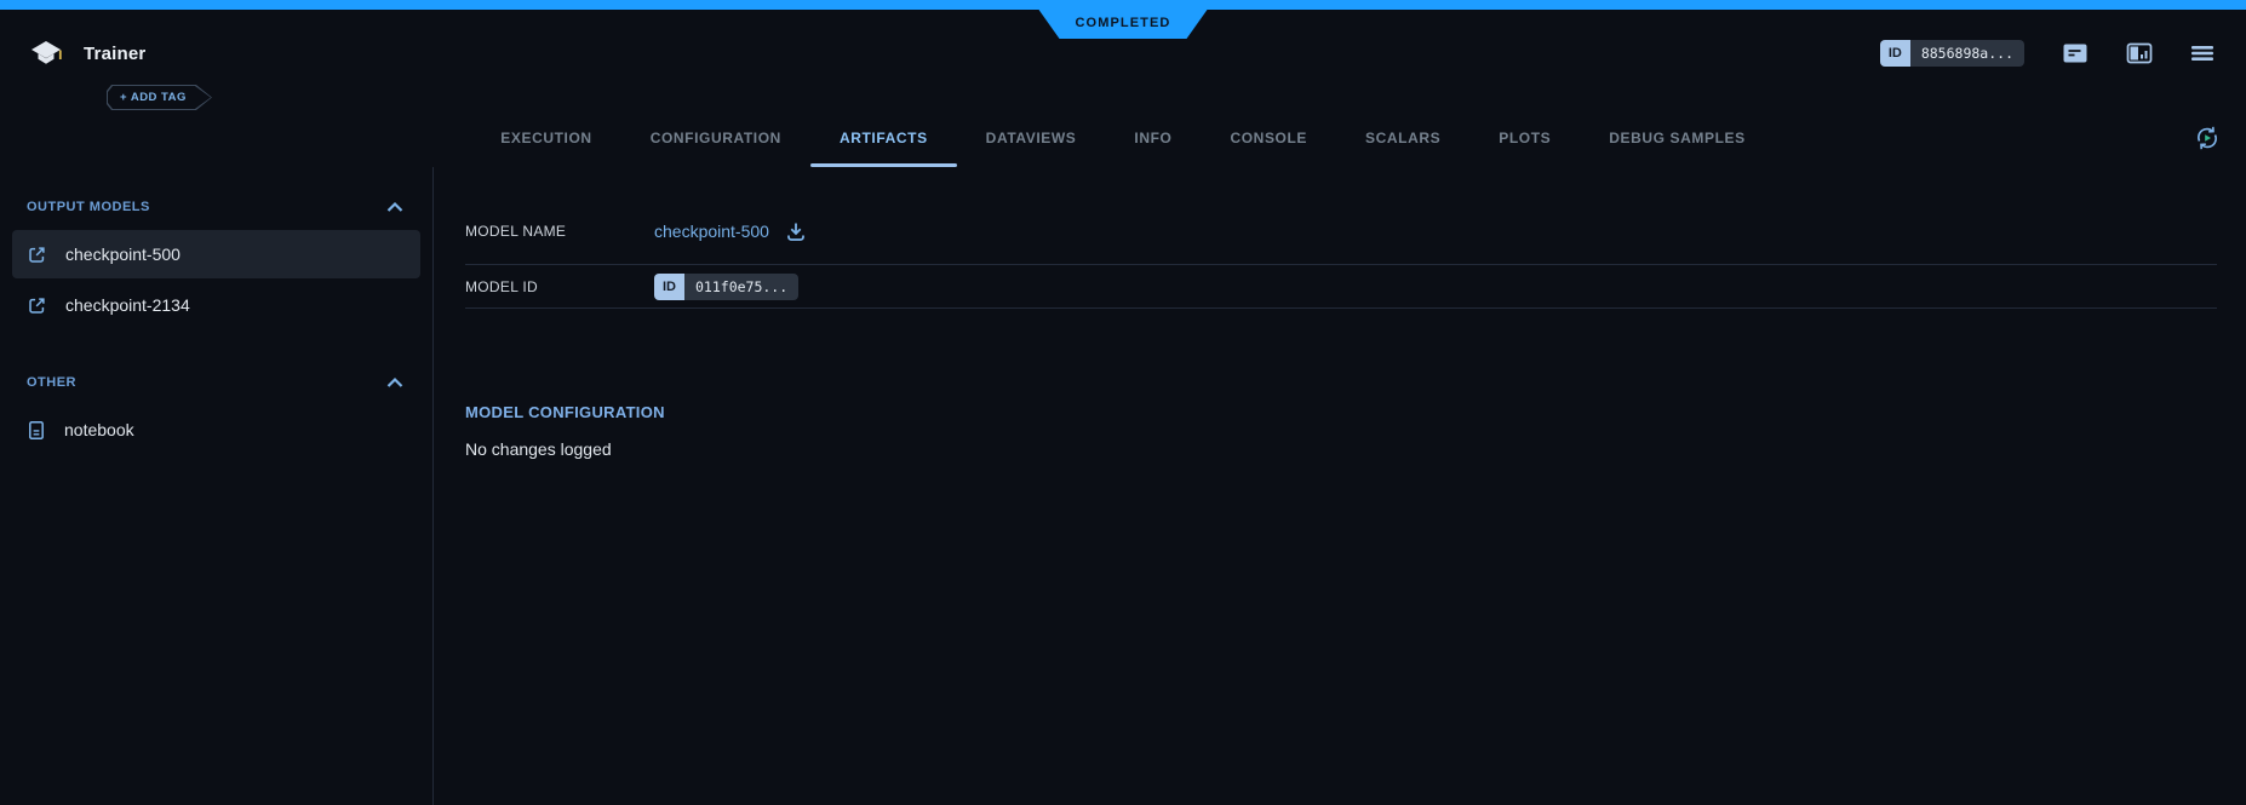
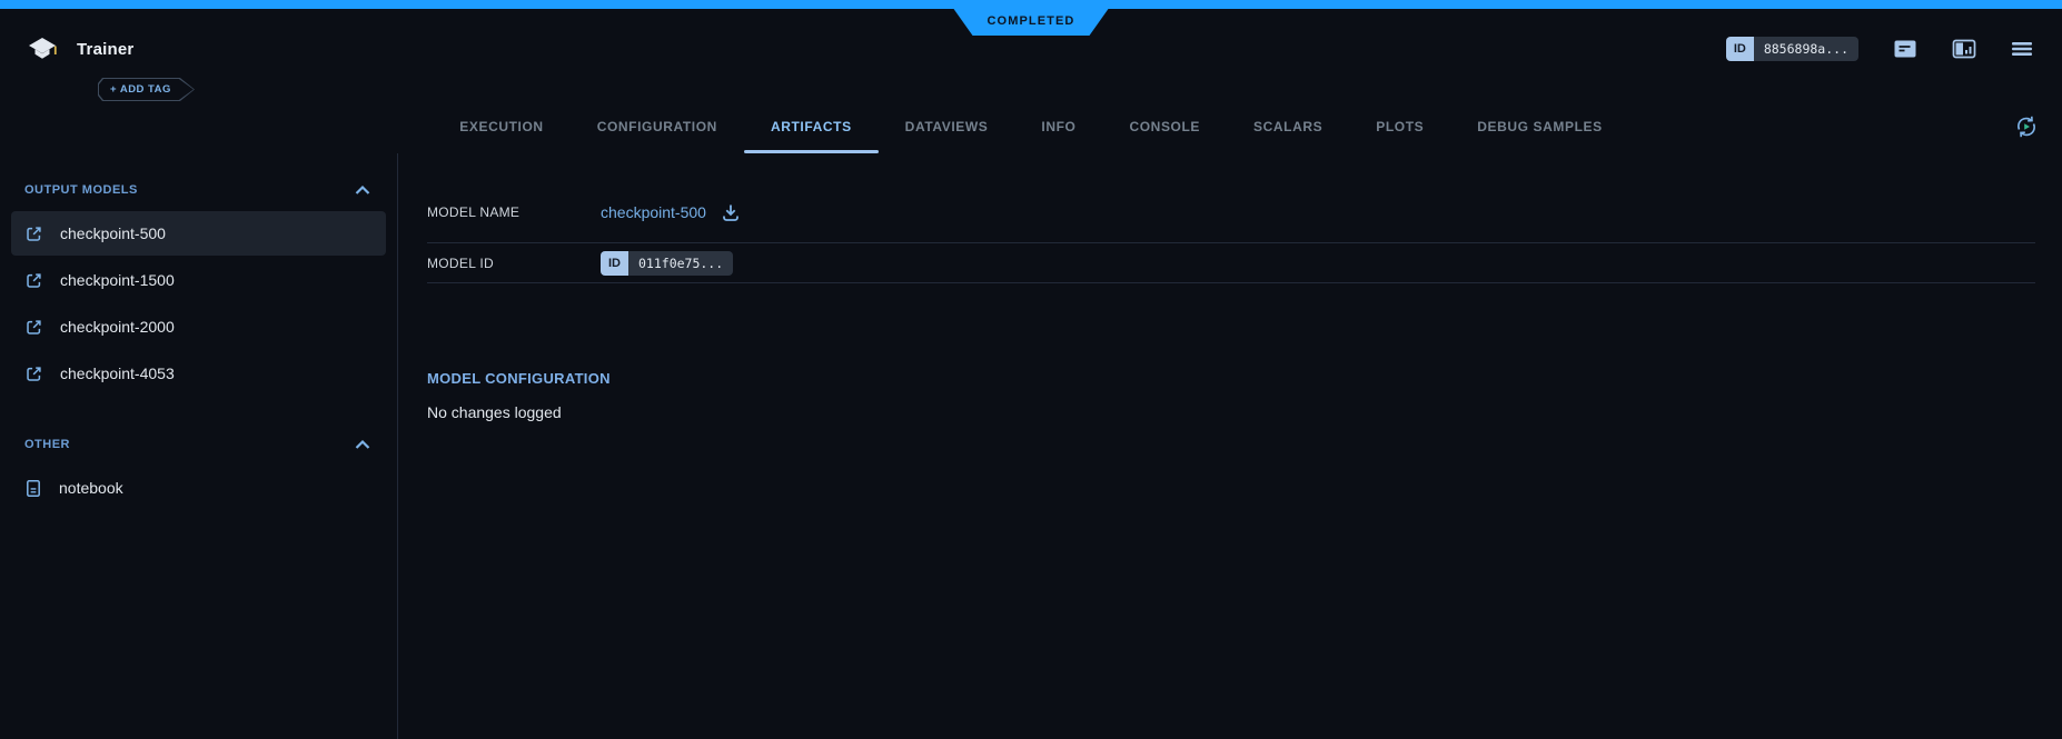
  COMPLETED
  Trainer
  + ADD TAG
  ID
  8856898a...
  EXECUTION
  CONFIGURATION
  ARTIFACTS
  DATAVIEWS
  INFO
  CONSOLE
  SCALARS
  PLOTS
  DEBUG SAMPLES
  OUTPUT MODELS
  checkpoint-500
+ checkpoint-1500
+ checkpoint-2000
- checkpoint-2134
+ checkpoint-4053
  OTHER
  notebook
  MODEL NAME
  checkpoint-500
  MODEL ID
  ID
  011f0e75...
  MODEL CONFIGURATION
  No changes logged
